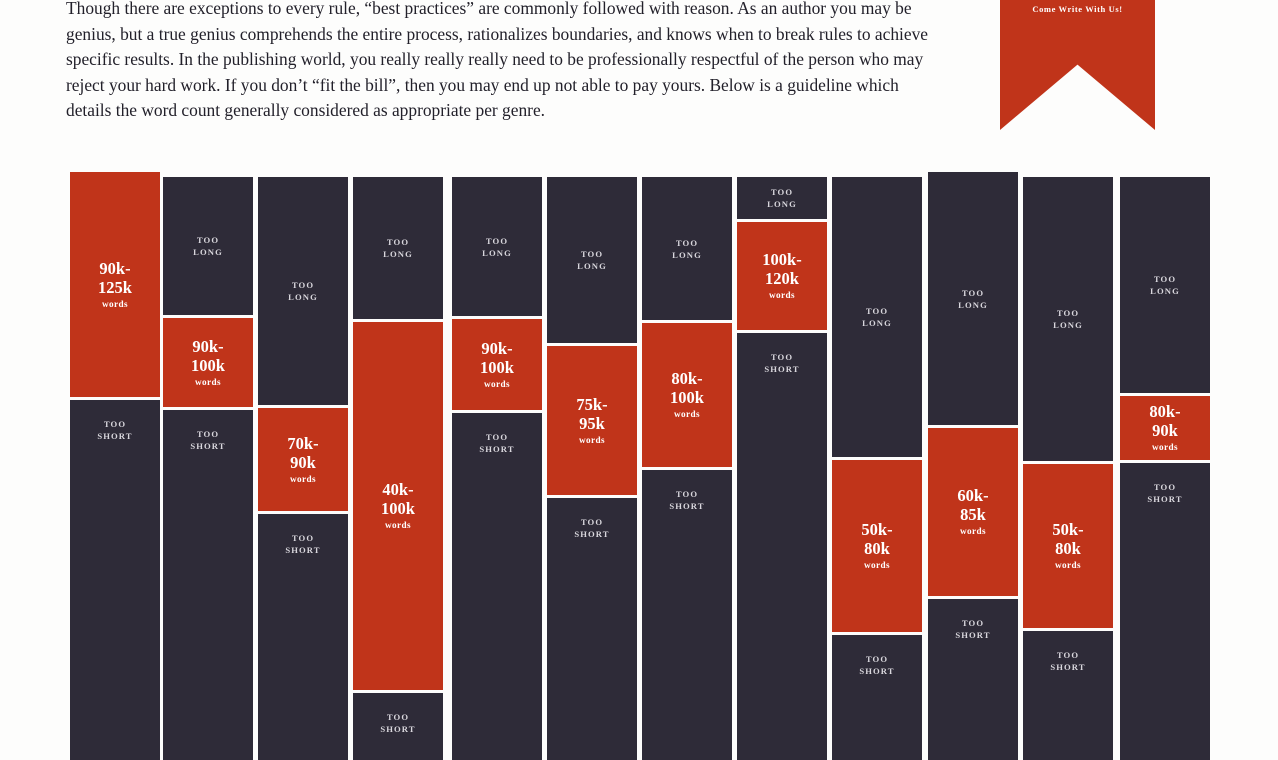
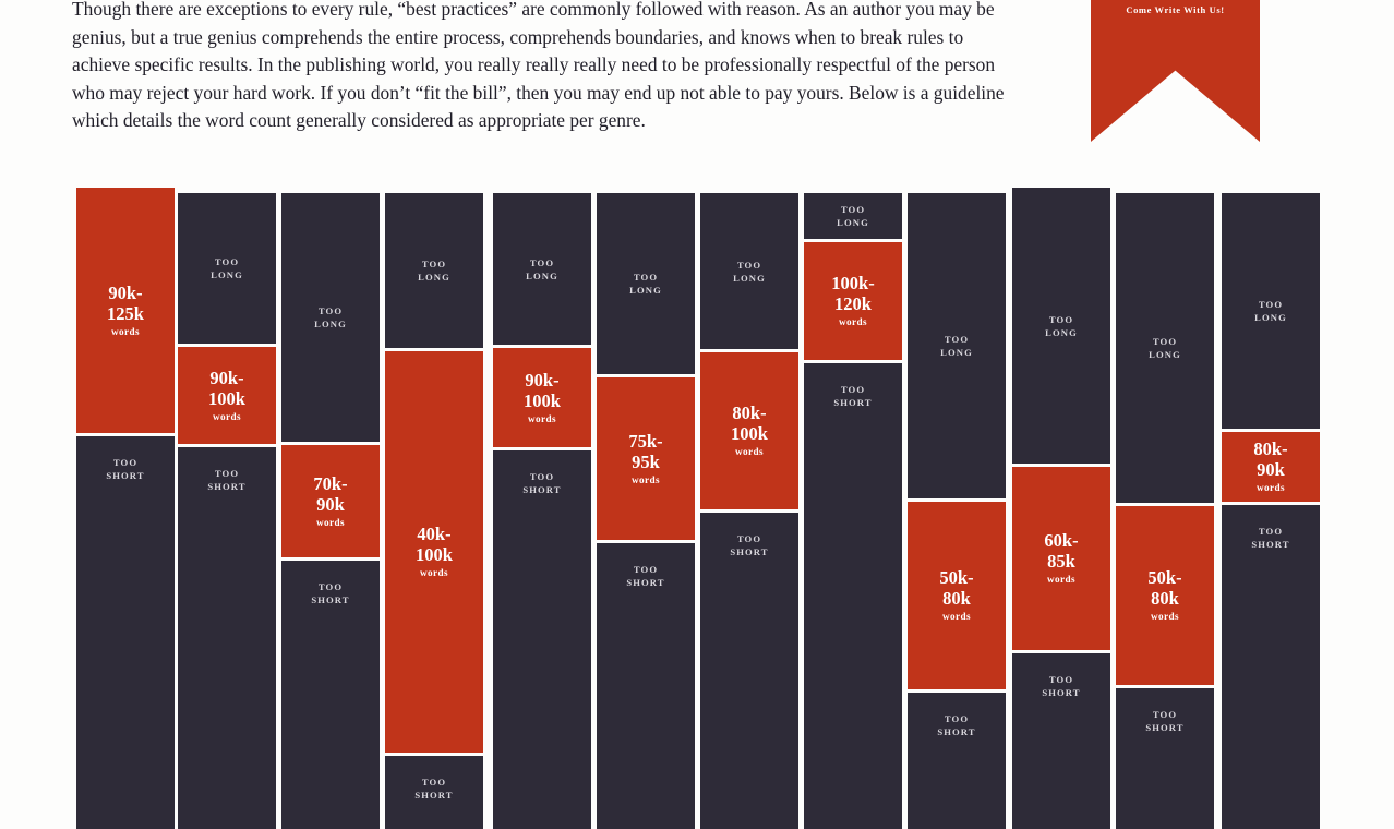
- Though there are exceptions to every rule, “best practices” are commonly followed with reason. As an author you may be genius, but a true genius comprehends the entire process, rationalizes boundaries, and knows when to break rules to achieve specific results. In the publishing world, you really really really need to be professionally respectful of the person who may reject your hard work. If you don’t “fit the bill”, then you may end up not able to pay yours. Below is a guideline which details the word count generally considered as appropriate per genre.
+ Though there are exceptions to every rule, “best practices” are commonly followed with reason. As an author you may be genius, but a true genius comprehends the entire process, comprehends boundaries, and knows when to break rules to achieve specific results. In the publishing world, you really really really need to be professionally respectful of the person who may reject your hard work. If you don’t “fit the bill”, then you may end up not able to pay yours. Below is a guideline which details the word count generally considered as appropriate per genre.
  Come Write With Us!
  90k-
  125k
  words
  TOO
  SHORT
  TOO
  LONG
  90k-
  100k
  words
  TOO
  SHORT
  TOO
  LONG
  70k-
  90k
  words
  TOO
  SHORT
  TOO
  LONG
  40k-
  100k
  words
  TOO
  SHORT
  TOO
  LONG
  90k-
  100k
  words
  TOO
  SHORT
  TOO
  LONG
  75k-
  95k
  words
  TOO
  SHORT
  TOO
  LONG
  80k-
  100k
  words
  TOO
  SHORT
  TOO
  LONG
  100k-
  120k
  words
  TOO
  SHORT
  TOO
  LONG
  50k-
  80k
  words
  TOO
  SHORT
  TOO
  LONG
  60k-
  85k
  words
  TOO
  SHORT
  TOO
  LONG
  50k-
  80k
  words
  TOO
  SHORT
  TOO
  LONG
  80k-
  90k
  words
  TOO
  SHORT
